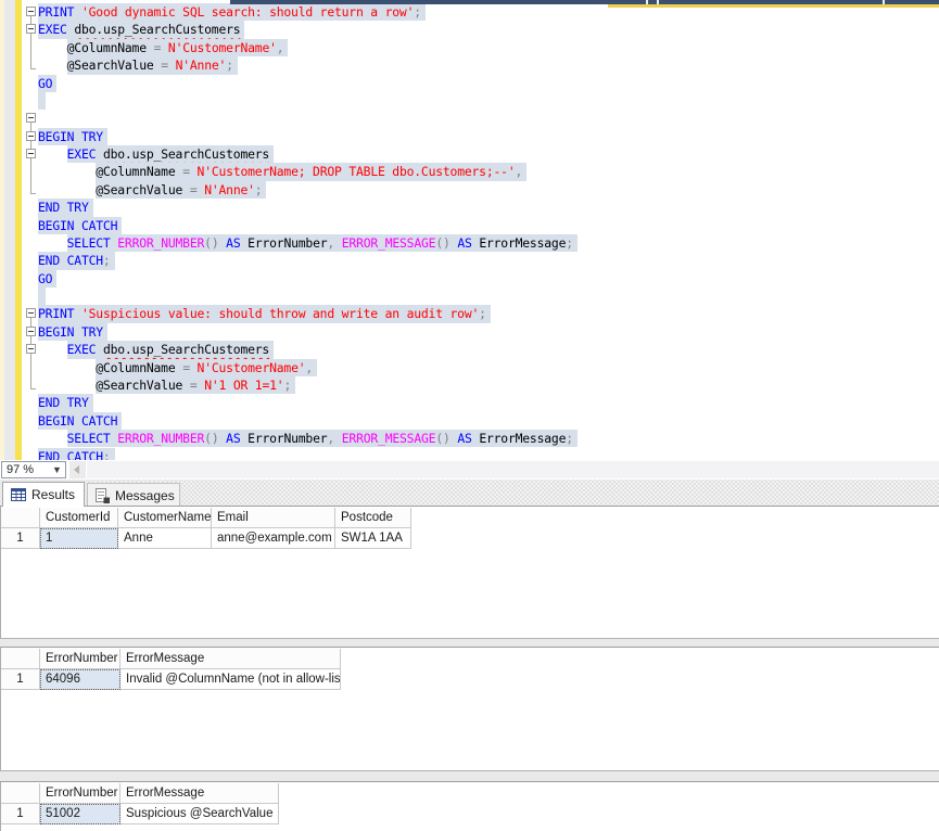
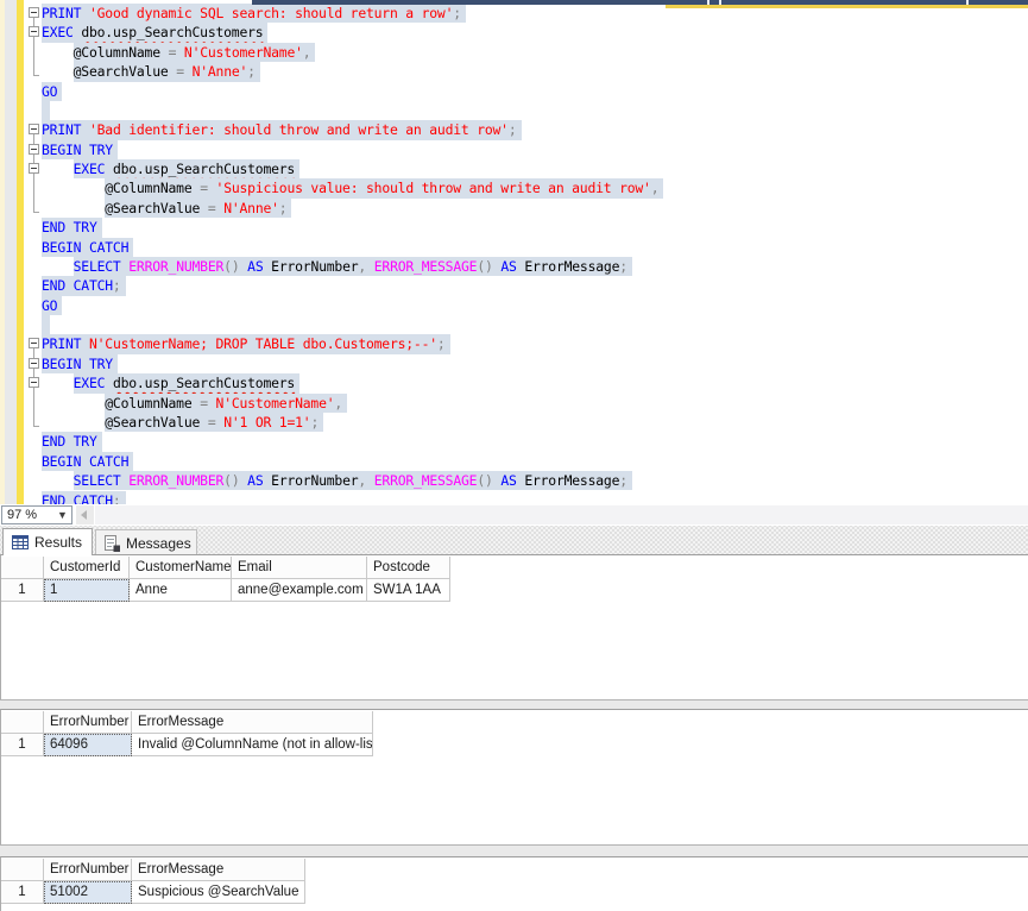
  PRINT 'Good dynamic SQL search: should return a row';
  EXEC dbo.usp_SearchCustomers
  @ColumnName = N'CustomerName',
  @SearchValue = N'Anne';
  GO
+ PRINT 'Bad identifier: should throw and write an audit row';
  BEGIN TRY
  EXEC dbo.usp_SearchCustomers
- @ColumnName = N'CustomerName; DROP TABLE dbo.Customers;--',
+ @ColumnName = 'Suspicious value: should throw and write an audit row',
  @SearchValue = N'Anne';
  END TRY
  BEGIN CATCH
  SELECT ERROR_NUMBER() AS ErrorNumber, ERROR_MESSAGE() AS ErrorMessage;
  END CATCH;
  GO
- PRINT 'Suspicious value: should throw and write an audit row';
+ PRINT N'CustomerName; DROP TABLE dbo.Customers;--';
  BEGIN TRY
  EXEC dbo.usp_SearchCustomers
  @ColumnName = N'CustomerName',
  @SearchValue = N'1 OR 1=1';
  END TRY
  BEGIN CATCH
  SELECT ERROR_NUMBER() AS ErrorNumber, ERROR_MESSAGE() AS ErrorMessage;
  END CATCH;
  97 %
  ▼
  Results
  Messages
  CustomerId
  CustomerName
  Email
  Postcode
  1
  1
  Anne
  anne@example.com
  SW1A 1AA
  ErrorNumber
  ErrorMessage
  1
  64096
  Invalid @ColumnName (not in allow-lis
  ErrorNumber
  ErrorMessage
  1
  51002
  Suspicious @SearchValue
